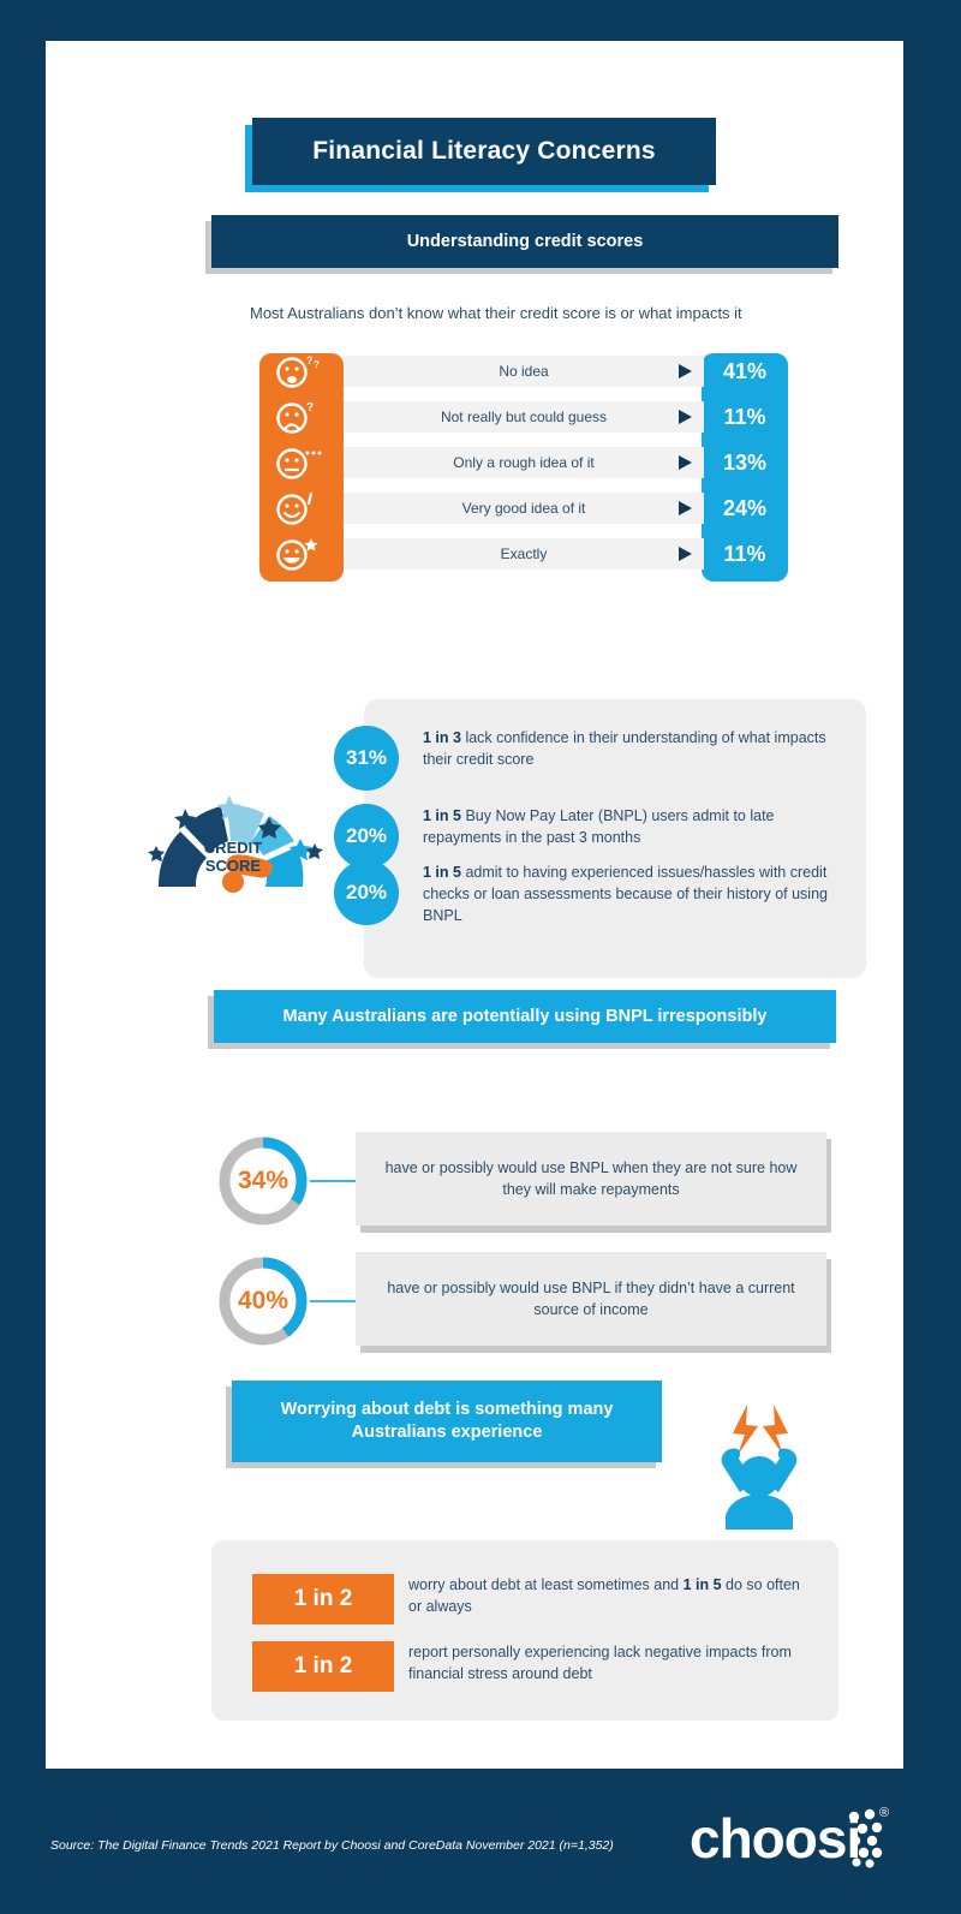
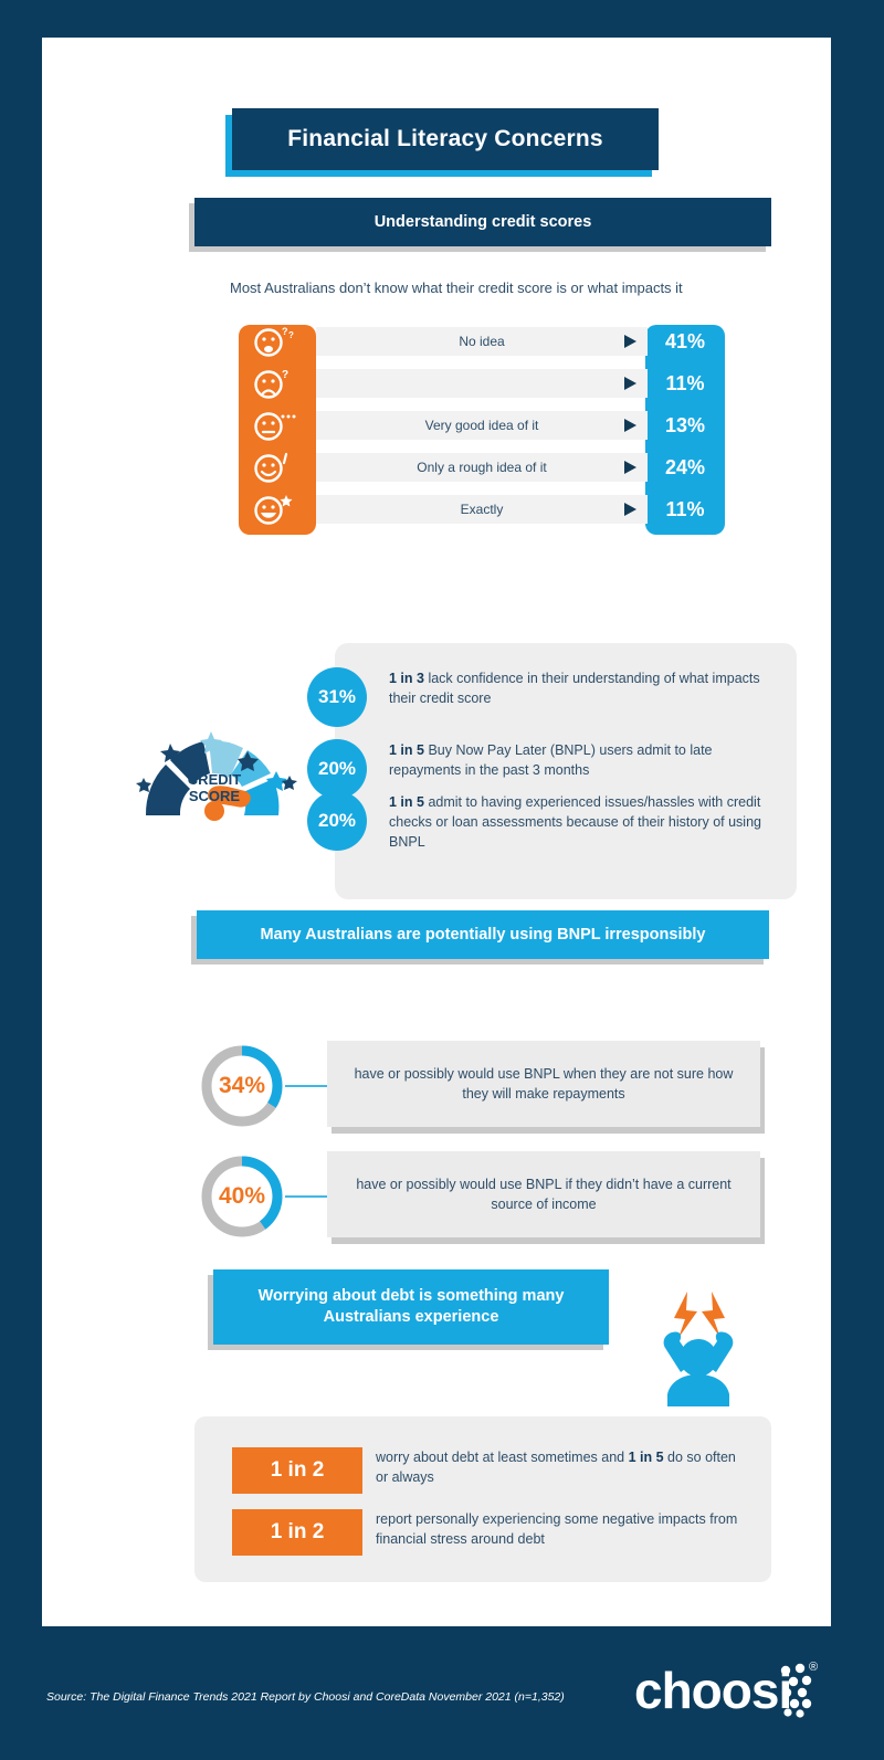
  Financial Literacy Concerns
  Understanding credit scores
  Most Australians don’t know what their credit score is or what impacts it
  ?
  ?
  No idea
  41%
  ?
- Not really but could guess
  11%
- Only a rough idea of it
+ Very good idea of it
  13%
- Very good idea of it
+ Only a rough idea of it
  24%
  Exactly
  11%
  CREDIT
  SCORE
  31%
  1 in 3 lack confidence in their understanding of what impacts their credit score
  20%
  1 in 5 Buy Now Pay Later (BNPL) users admit to late repayments in the past 3 months
  20%
  1 in 5 admit to having experienced issues/hassles with credit checks or loan assessments because of their history of using BNPL
  Many Australians are potentially using BNPL irresponsibly
  34%
  have or possibly would use BNPL when they are not sure how they will make repayments
  40%
  have or possibly would use BNPL if they didn’t have a current source of income
  Worrying about debt is something many Australians experience
  1 in 2
  worry about debt at least sometimes and 1 in 5 do so often or always
  1 in 2
- report personally experiencing lack negative impacts from financial stress around debt
+ report personally experiencing some negative impacts from financial stress around debt
  Source: The Digital Finance Trends 2021 Report by Choosi and CoreData November 2021 (n=1,352)
  choos
  ®
